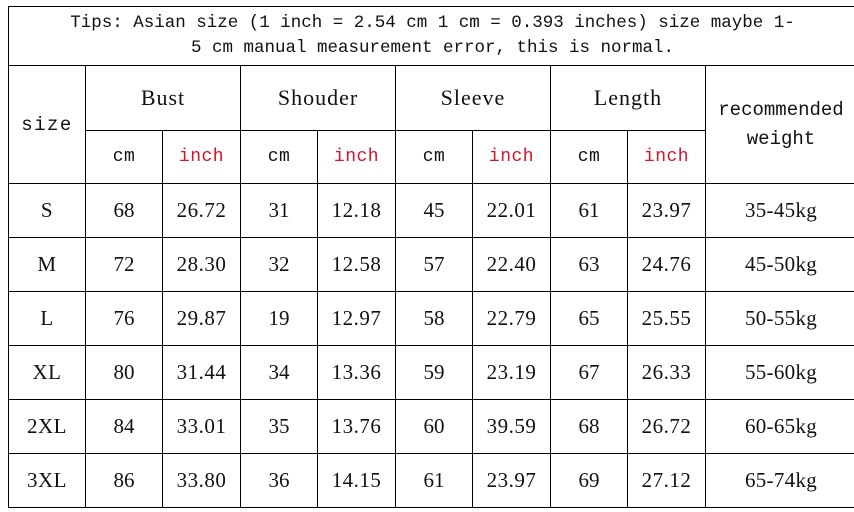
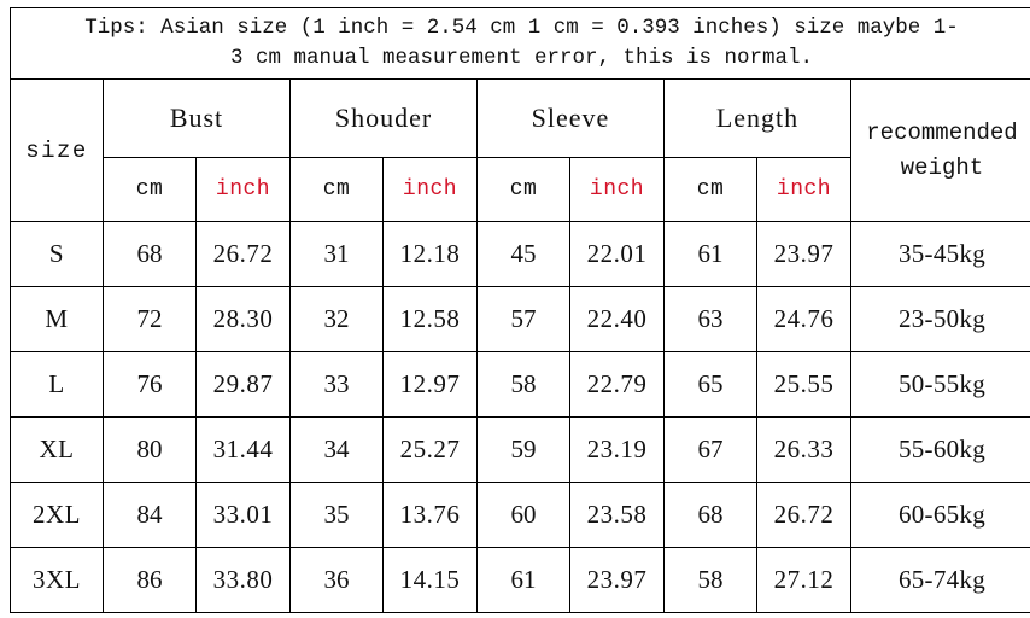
- Tips: Asian size (1 inch = 2.54 cm 1 cm = 0.393 inches) size maybe 1- 5 cm manual measurement error, this is normal.
+ Tips: Asian size (1 inch = 2.54 cm 1 cm = 0.393 inches) size maybe 1- 3 cm manual measurement error, this is normal.
  size	Bust	Shouder	Sleeve	Length	recommended weight
  cm	inch	cm	inch	cm	inch	cm	inch
  S	68	26.72	31	12.18	45	22.01	61	23.97	35-45kg
- M	72	28.30	32	12.58	57	22.40	63	24.76	45-50kg
+ M	72	28.30	32	12.58	57	22.40	63	24.76	23-50kg
- L	76	29.87	19	12.97	58	22.79	65	25.55	50-55kg
+ L	76	29.87	33	12.97	58	22.79	65	25.55	50-55kg
- XL	80	31.44	34	13.36	59	23.19	67	26.33	55-60kg
+ XL	80	31.44	34	25.27	59	23.19	67	26.33	55-60kg
- 2XL	84	33.01	35	13.76	60	39.59	68	26.72	60-65kg
+ 2XL	84	33.01	35	13.76	60	23.58	68	26.72	60-65kg
- 3XL	86	33.80	36	14.15	61	23.97	69	27.12	65-74kg
+ 3XL	86	33.80	36	14.15	61	23.97	58	27.12	65-74kg
